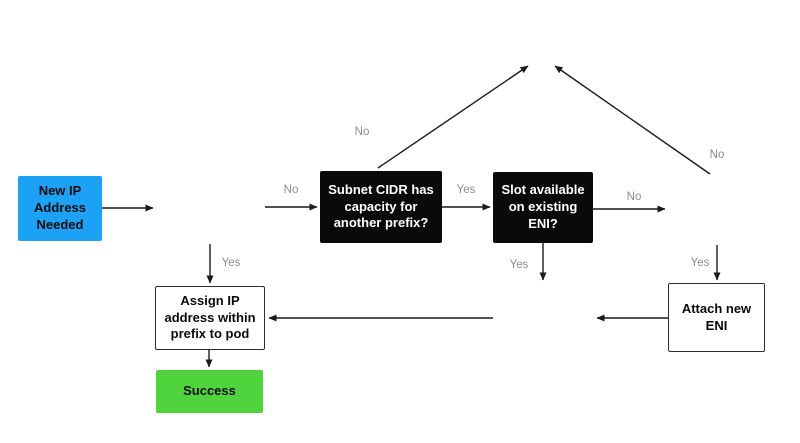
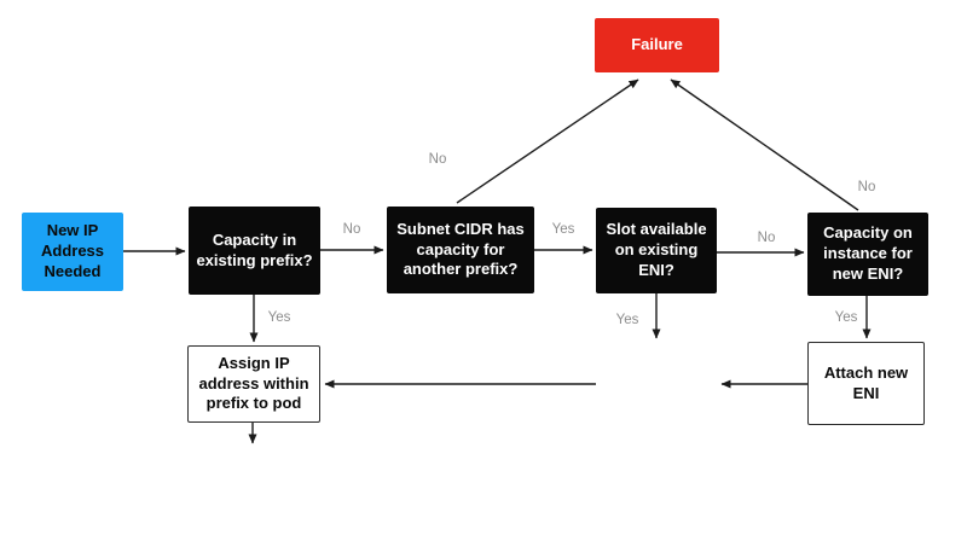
  New IP
  Address
  Needed
+ Capacity in
+ existing prefix?
  Subnet CIDR has
  capacity for
  another prefix?
  Slot available
  on existing
  ENI?
+ Capacity on
+ instance for
+ new ENI?
+ Failure
  Assign IP
  address within
  prefix to pod
  Attach new
  ENI
- Success
  No
  Yes
  No
  No
  No
  Yes
  Yes
  Yes
